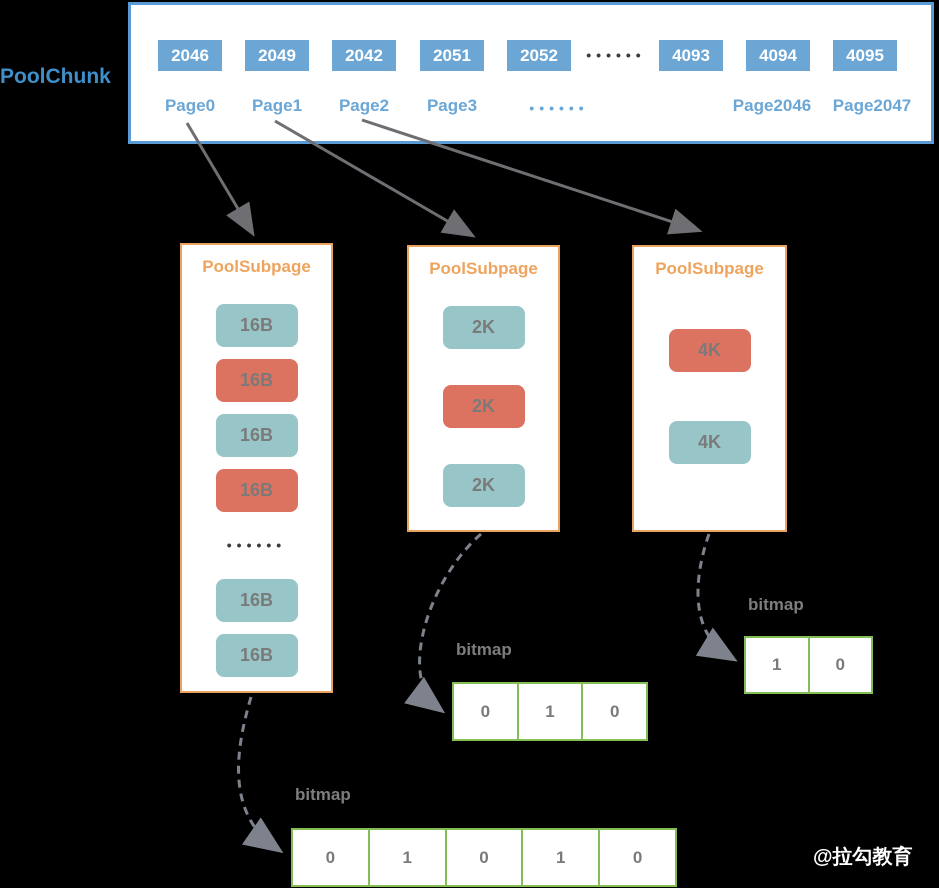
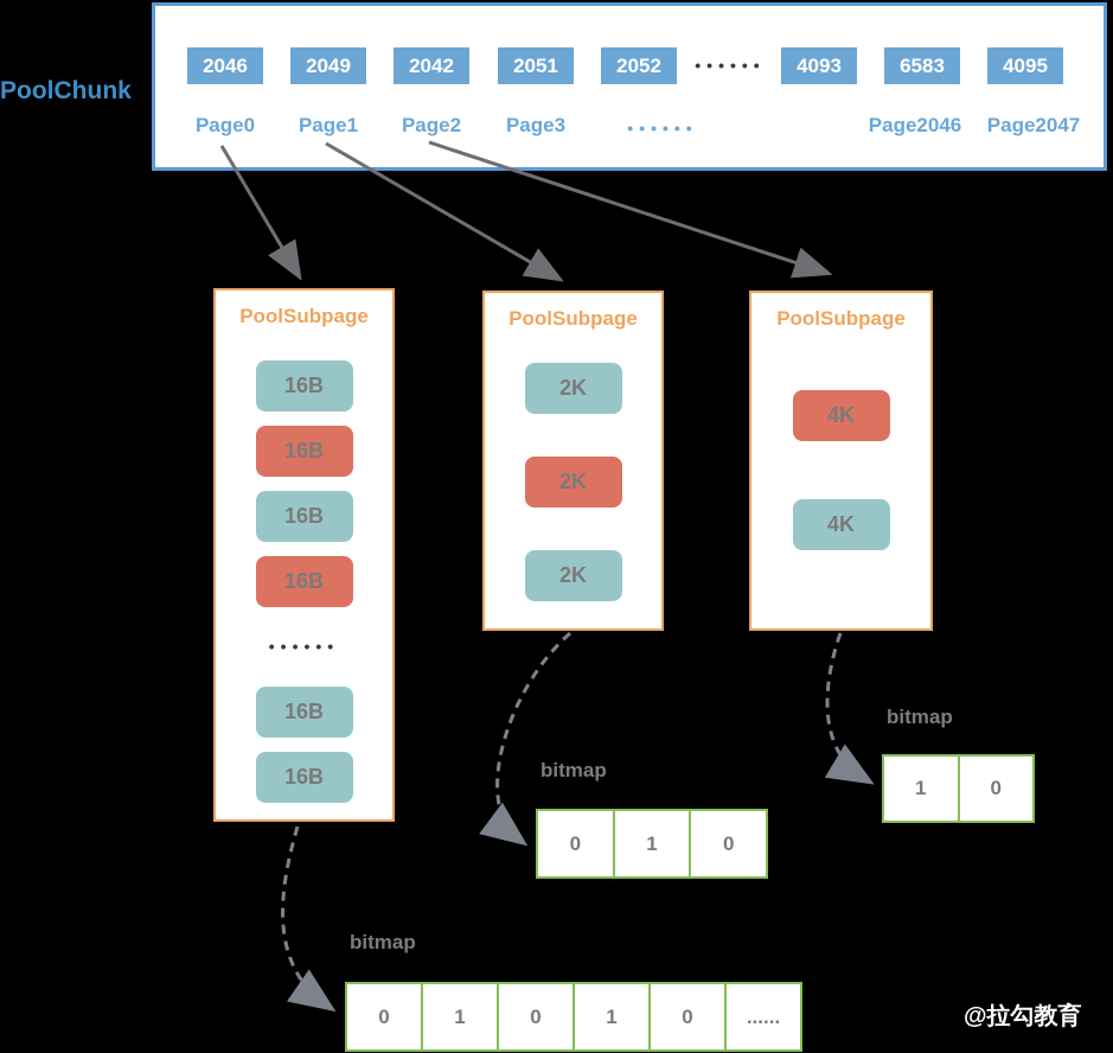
  PoolChunk
  2046
  2049
  2042
  2051
  2052
  ••••••
  4093
- 4094
+ 6583
  4095
  Page0
  Page1
  Page2
  Page3
  ••••••
  Page2046
  Page2047
  PoolSubpage
  16B
  16B
  16B
  16B
  ••••••
  16B
  16B
  PoolSubpage
  2K
  2K
  2K
  PoolSubpage
  4K
  4K
  bitmap
  1
  0
  bitmap
  0
  1
  0
  bitmap
  0
  1
  0
  1
  0
+ ......
  @拉勾教育
